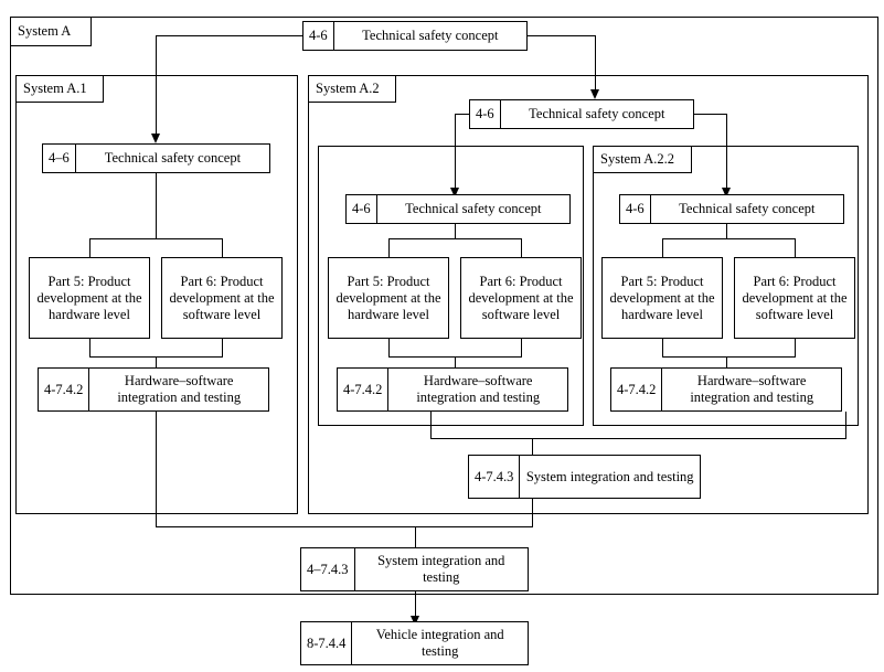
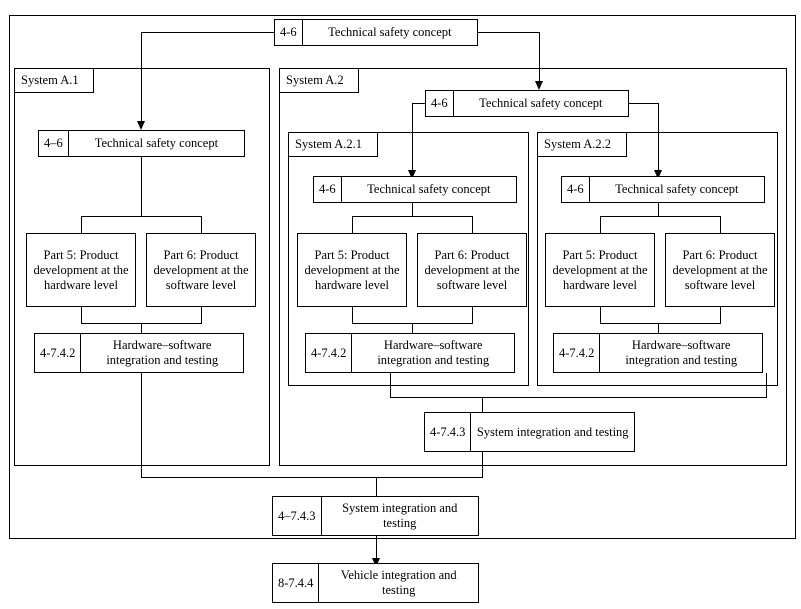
- System A
  4-6
  Technical safety concept
  System A.1
  4–6
  Technical safety concept
  Part 5: Product development at the hardware level
  Part 6: Product development at the software level
  4-7.4.2
  Hardware–software integration and testing
  System A.2
  4-6
  Technical safety concept
+ System A.2.1
  4-6
  Technical safety concept
  Part 5: Product development at the hardware level
  Part 6: Product development at the software level
  4-7.4.2
  Hardware–software integration and testing
  System A.2.2
  4-6
  Technical safety concept
  Part 5: Product development at the hardware level
  Part 6: Product development at the software level
  4-7.4.2
  Hardware–software integration and testing
  4-7.4.3
  System integration and testing
  4–7.4.3
  System integration and testing
  8-7.4.4
  Vehicle integration and testing
